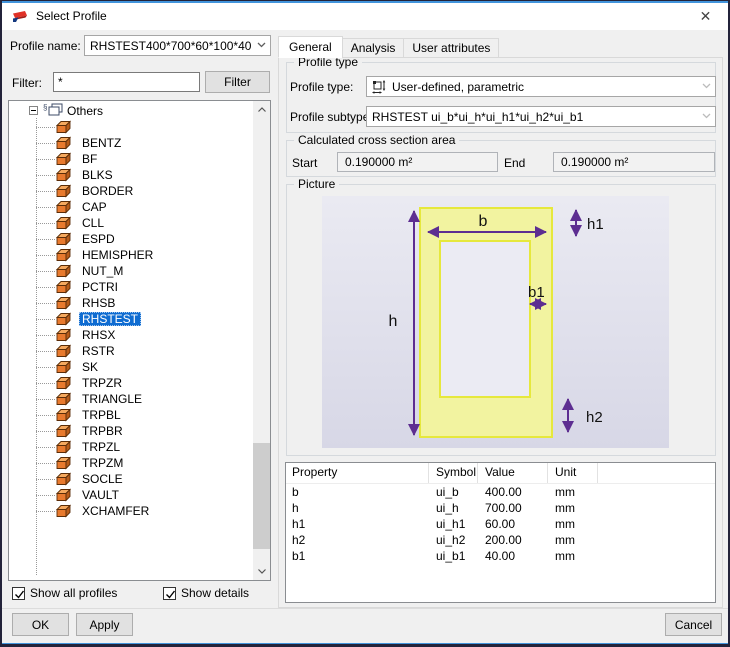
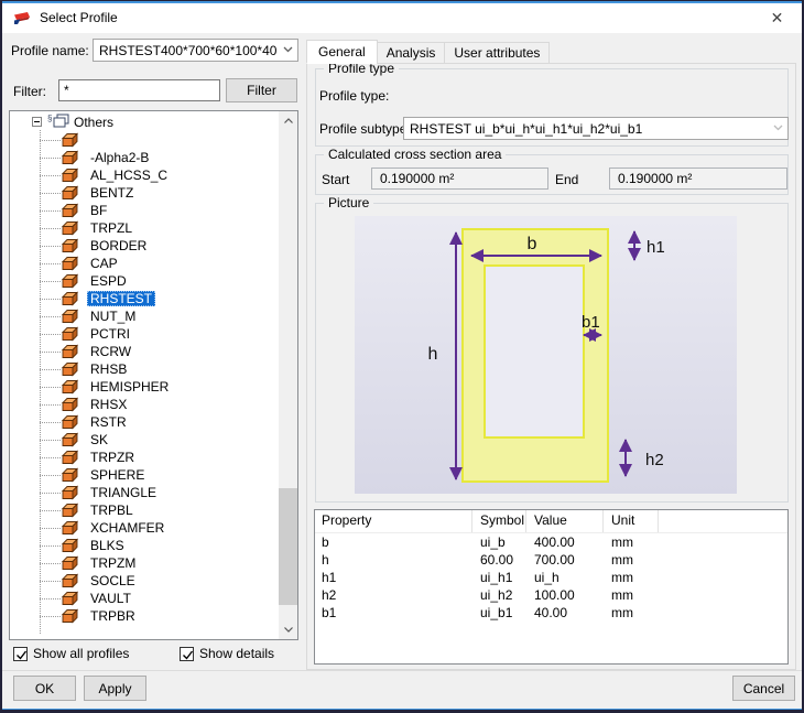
  Select Profile
  ✕
  Profile name:
  RHSTEST400*700*60*100*40
  Filter:
  *
  Filter
  §
  Others
+ -Alpha2-B
+ AL_HCSS_C
  BENTZ
  BF
- BLKS
+ TRPZL
  BORDER
  CAP
- CLL
  ESPD
- HEMISPHER
+ RHSTEST
  NUT_M
  PCTRI
+ RCRW
  RHSB
- RHSTEST
+ HEMISPHER
  RHSX
  RSTR
  SK
  TRPZR
+ SPHERE
  TRIANGLE
  TRPBL
- TRPBR
+ XCHAMFER
- TRPZL
+ BLKS
  TRPZM
  SOCLE
  VAULT
- XCHAMFER
+ TRPBR
  Show all profiles
  Show details
  OK
  Apply
  Cancel
  General
  Analysis
  User attributes
  Profile type
  Profile type:
- User-defined, parametric
  Profile subtyp
  RHSTEST ui_b*ui_h*ui_h1*ui_h2*ui_b1
  Calculated cross section area
  Start
  0.190000 m²
  End
  0.190000 m²
  Picture
  b
  h
  h1
  b1
  h2
  Property
  Symbol
  Value
  Unit
  b
  ui_b
  400.00
  mm
  h
- ui_h
+ 60.00
  700.00
  mm
  h1
  ui_h1
- 60.00
+ ui_h
  mm
  h2
  ui_h2
- 200.00
+ 100.00
  mm
  b1
  ui_b1
  40.00
  mm
